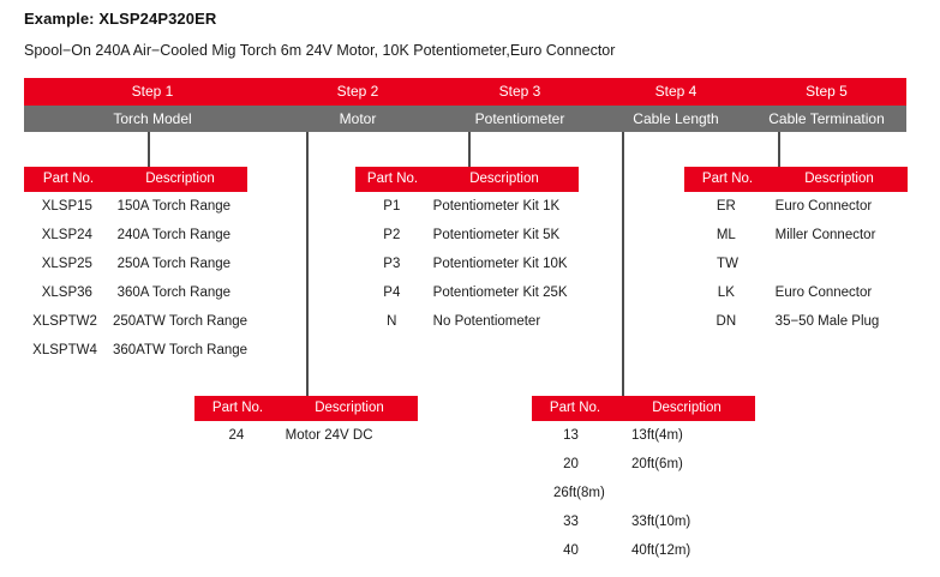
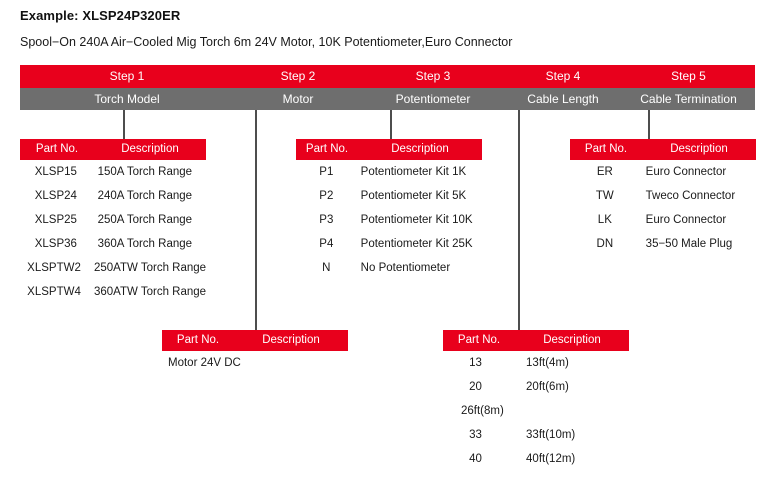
  Example: XLSP24P320ER
  Spool−On 240A Air−Cooled Mig Torch 6m 24V Motor, 10K Potentiometer,Euro Connector
  Step 1
  Step 2
  Step 3
  Step 4
  Step 5
  Torch Model
  Motor
  Potentiometer
  Cable Length
  Cable Termination
  Part No.
  Description
  XLSP15
  150A Torch Range
  XLSP24
  240A Torch Range
  XLSP25
  250A Torch Range
  XLSP36
  360A Torch Range
  XLSPTW2
  250ATW Torch Range
  XLSPTW4
  360ATW Torch Range
  Part No.
  Description
  P1
  Potentiometer Kit 1K
  P2
  Potentiometer Kit 5K
  P3
  Potentiometer Kit 10K
  P4
  Potentiometer Kit 25K
  N
  No Potentiometer
  Part No.
  Description
  ER
  Euro Connector
- ML
- Miller Connector
  TW
+ Tweco Connector
  LK
  Euro Connector
  DN
  35−50 Male Plug
  Part No.
  Description
- 24
  Motor 24V DC
  Part No.
  Description
  13
  13ft(4m)
  20
  20ft(6m)
  26ft(8m)
  33
  33ft(10m)
  40
  40ft(12m)
